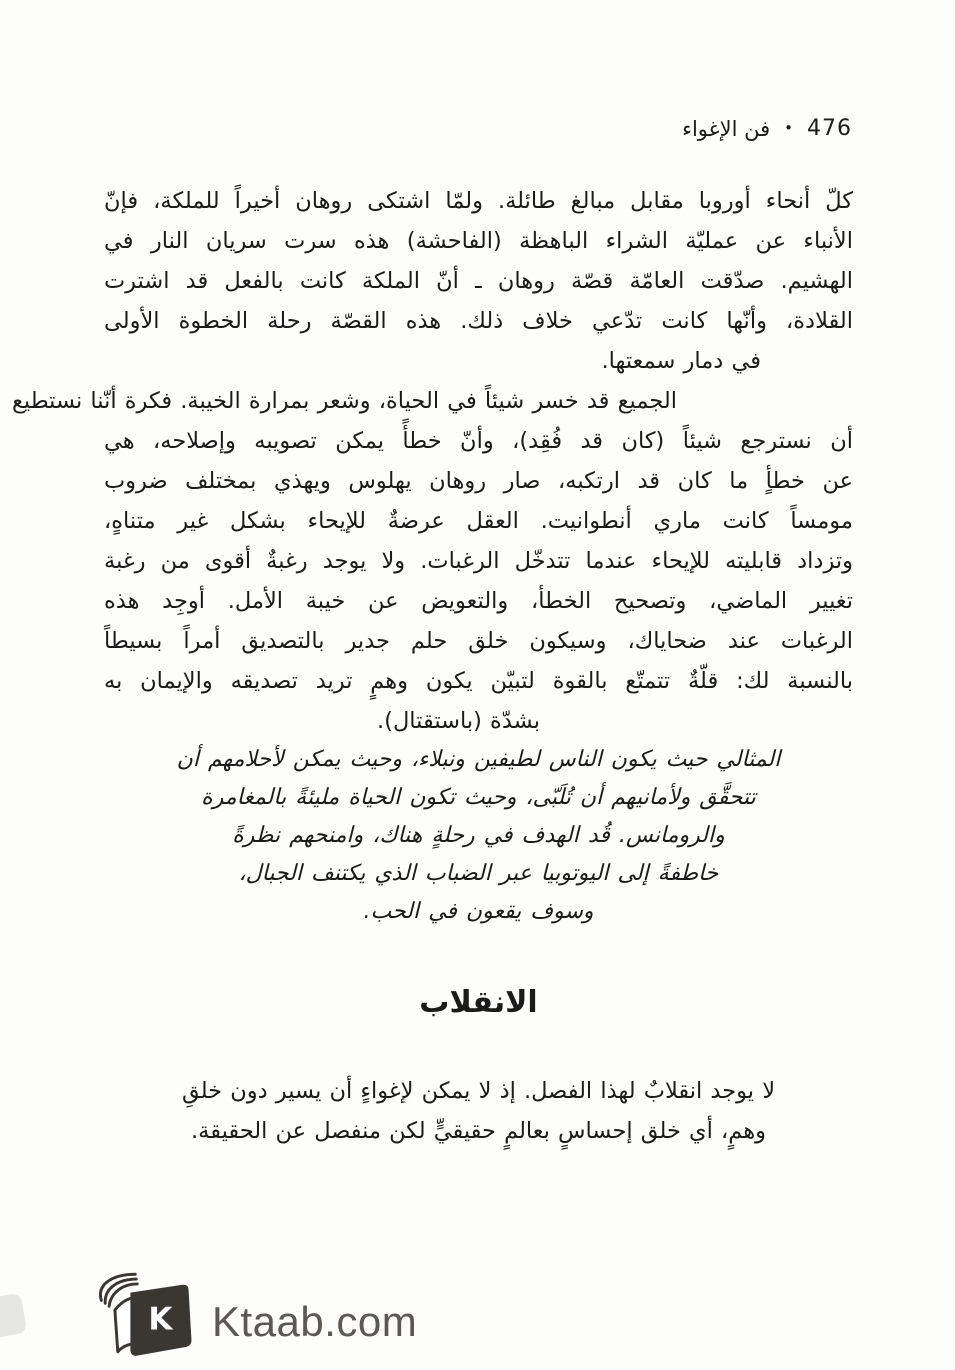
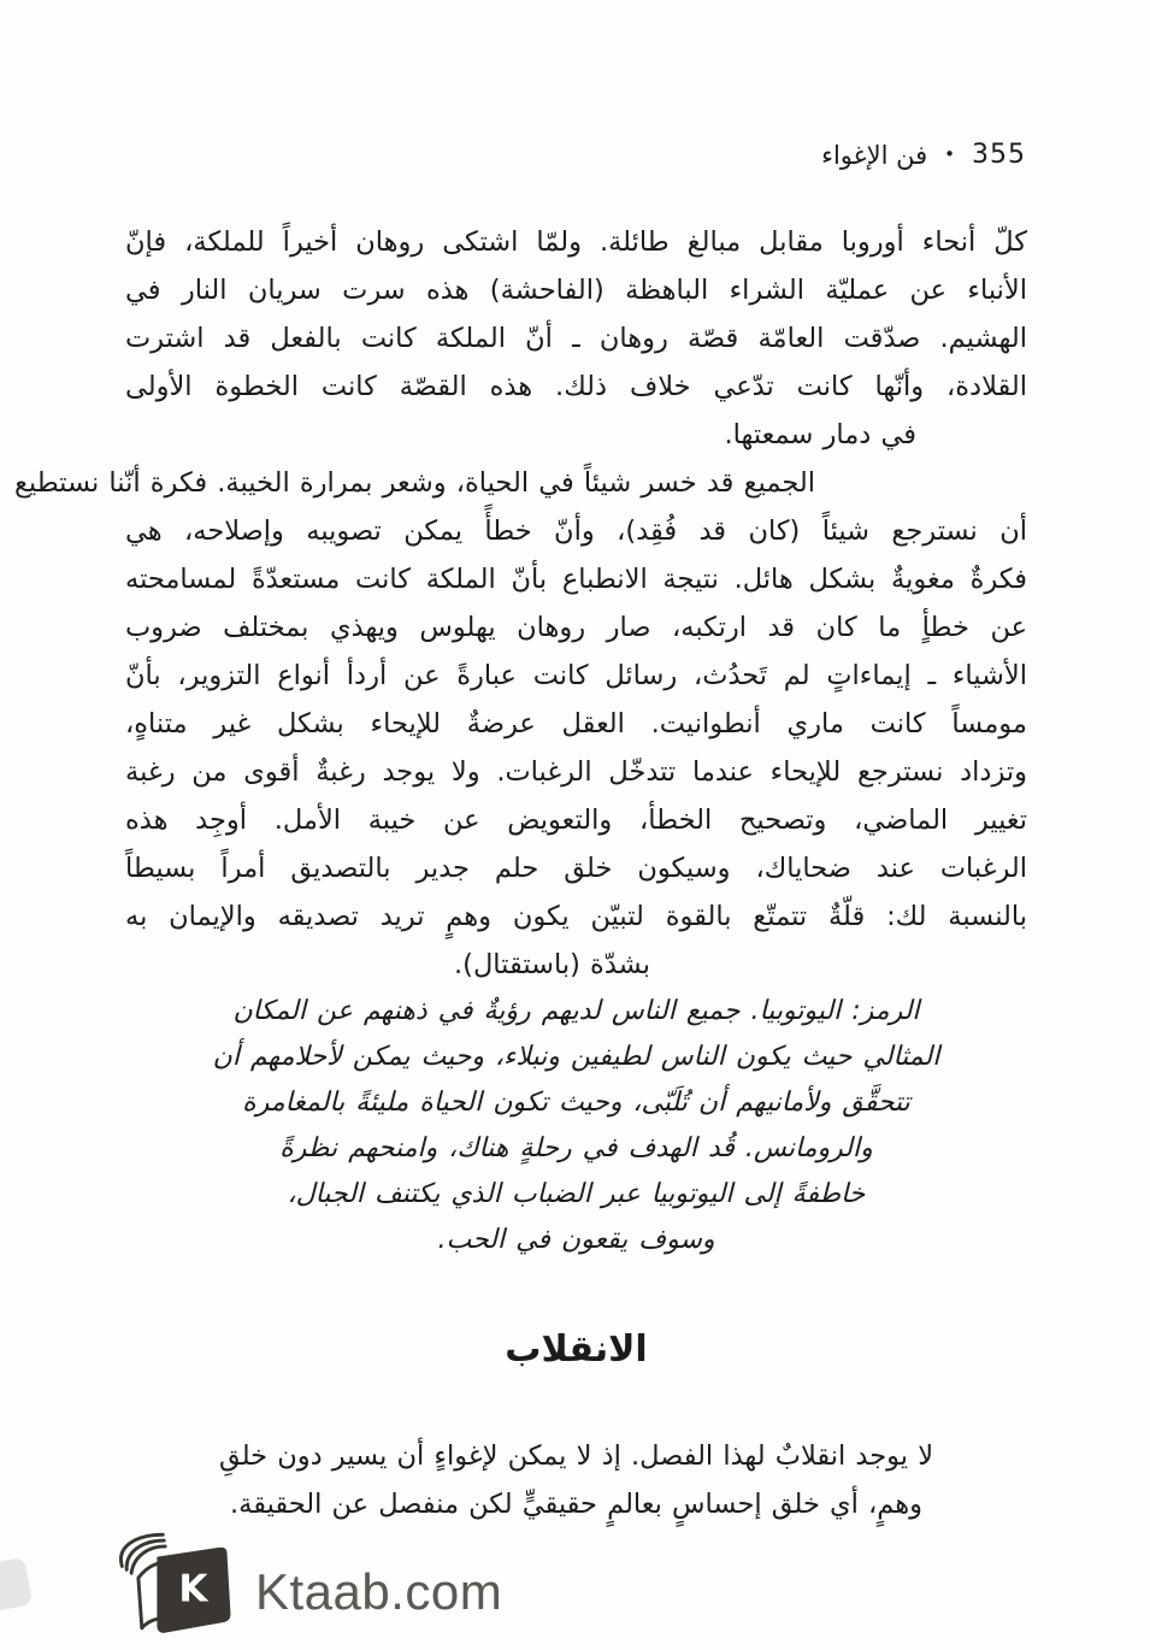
- 476
+ 355
  •
  فن الإغواء
  كلّ أنحاء أوروبا مقابل مبالغ طائلة. ولمّا اشتكى روهان أخيراً للملكة، فإنّ
  الأنباء عن عمليّة الشراء الباهظة (الفاحشة) هذه سرت سريان النار في
  الهشيم. صدّقت العامّة قصّة روهان ـ أنّ الملكة كانت بالفعل قد اشترت
- القلادة، وأنّها كانت تدّعي خلاف ذلك. هذه القصّة رحلة الخطوة الأولى
+ القلادة، وأنّها كانت تدّعي خلاف ذلك. هذه القصّة كانت الخطوة الأولى
  في دمار سمعتها.
  الجميع قد خسر شيئاً في الحياة، وشعر بمرارة الخيبة. فكرة أنّنا نستطيع
  أن نسترجع شيئاً (كان قد فُقِد)، وأنّ خطأً يمكن تصويبه وإصلاحه، هي
+ فكرةٌ مغويةٌ بشكل هائل. نتيجة الانطباع بأنّ الملكة كانت مستعدّةً لمسامحته
  عن خطأٍ ما كان قد ارتكبه، صار روهان يهلوس ويهذي بمختلف ضروب
+ الأشياء ـ إيماءاتٍ لم تَحدُث، رسائل كانت عبارةً عن أردأ أنواع التزوير، بأنّ
  مومساً كانت ماري أنطوانيت. العقل عرضةٌ للإيحاء بشكل غير متناهٍ،
- وتزداد قابليته للإيحاء عندما تتدخّل الرغبات. ولا يوجد رغبةٌ أقوى من رغبة
+ وتزداد نسترجع للإيحاء عندما تتدخّل الرغبات. ولا يوجد رغبةٌ أقوى من رغبة
  تغيير الماضي، وتصحيح الخطأ، والتعويض عن خيبة الأمل. أوجِد هذه
  الرغبات عند ضحاياك، وسيكون خلق حلم جدير بالتصديق أمراً بسيطاً
  بالنسبة لك: قلّةٌ تتمتّع بالقوة لتبيّن يكون وهمٍ تريد تصديقه والإيمان به
  بشدّة (باستقتال).
+ الرمز: اليوتوبيا. جميع الناس لديهم رؤيةٌ في ذهنهم عن المكان
  المثالي حيث يكون الناس لطيفين ونبلاء، وحيث يمكن لأحلامهم أن
  تتحقَّق ولأمانيهم أن تُلَبّى، وحيث تكون الحياة مليئةً بالمغامرة
  والرومانس. قُد الهدف في رحلةٍ هناك، وامنحهم نظرةً
  خاطفةً إلى اليوتوبيا عبر الضباب الذي يكتنف الجبال،
  وسوف يقعون في الحب.
  الانقلاب
  لا يوجد انقلابٌ لهذا الفصل. إذ لا يمكن لإغواءٍ أن يسير دون خلقِ
  وهمٍ، أي خلق إحساسٍ بعالمٍ حقيقيٍّ لكن منفصل عن الحقيقة.
  K
  Ktaab.com
